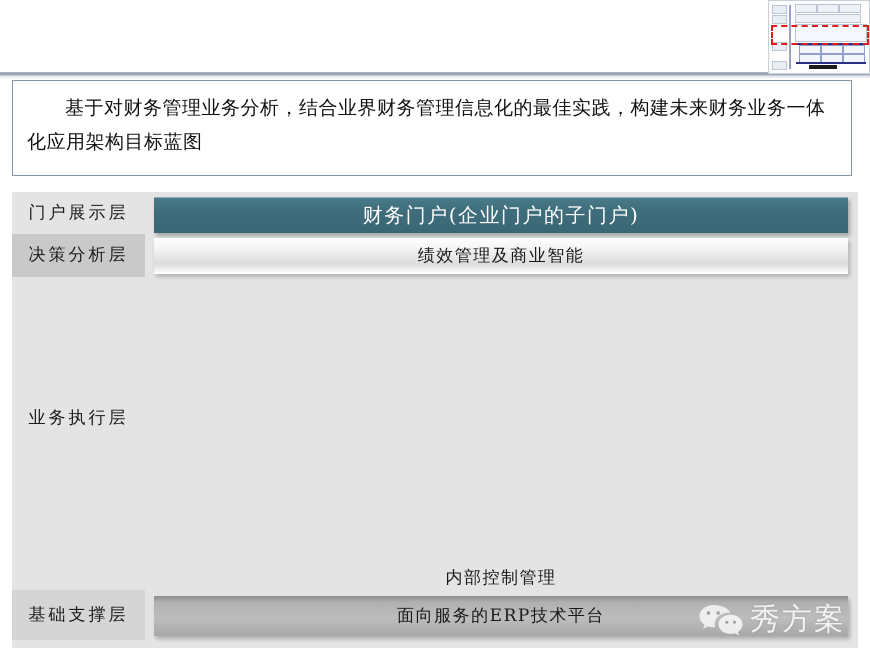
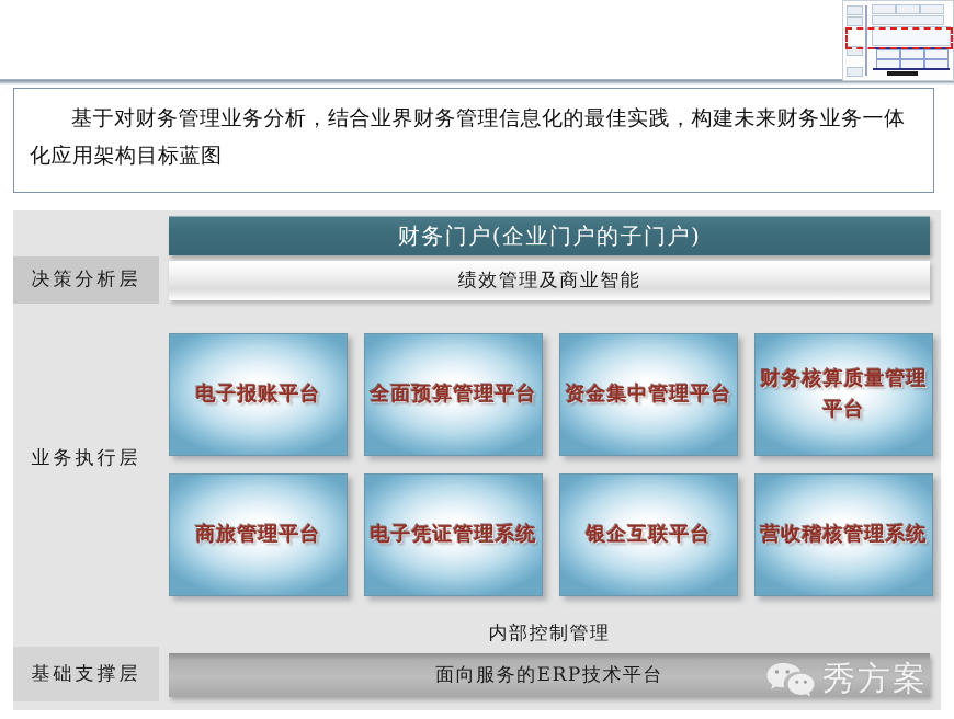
  基于对财务管理业务分析，结合业界财务管理信息化的最佳实践，构建未来财务业务一体化应用架构目标蓝图
- 门户展示层
  决策分析层
  业务执行层
  基础支撑层
  财务门户(企业门户的子门户)
  绩效管理及商业智能
+ 电子报账平台
+ 全面预算管理平台
+ 资金集中管理平台
+ 财务核算质量管理平台
+ 商旅管理平台
+ 电子凭证管理系统
+ 银企互联平台
+ 营收稽核管理系统
  内部控制管理
  面向服务的ERP技术平台
  秀方案
